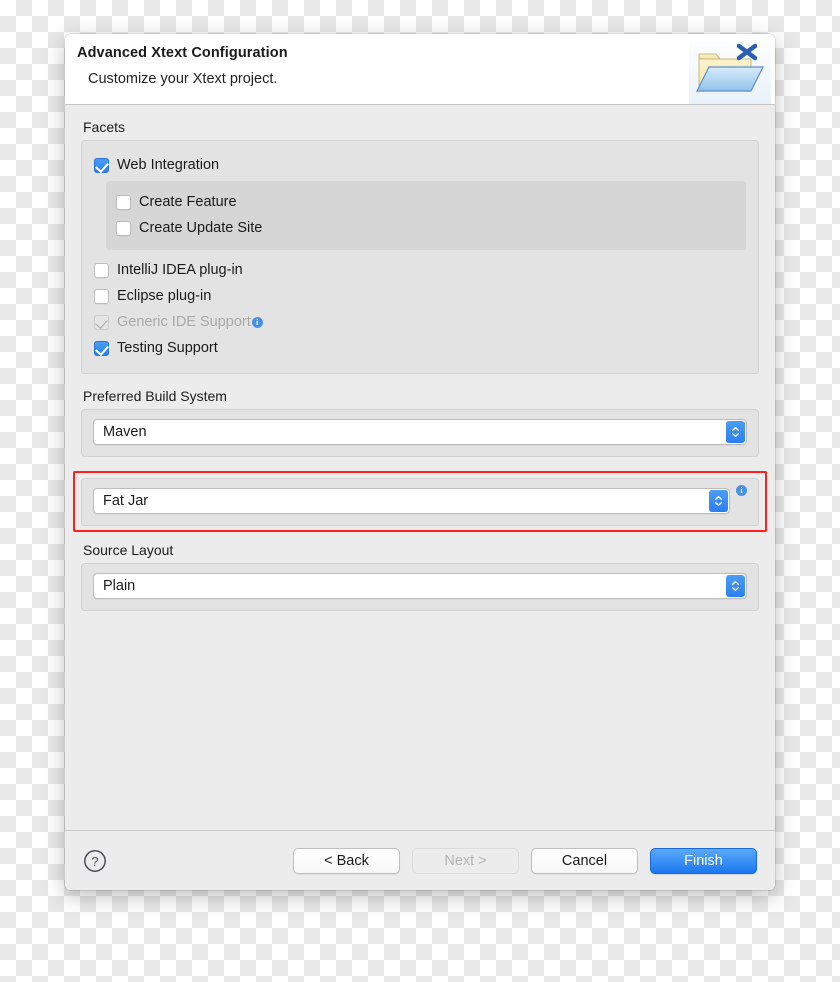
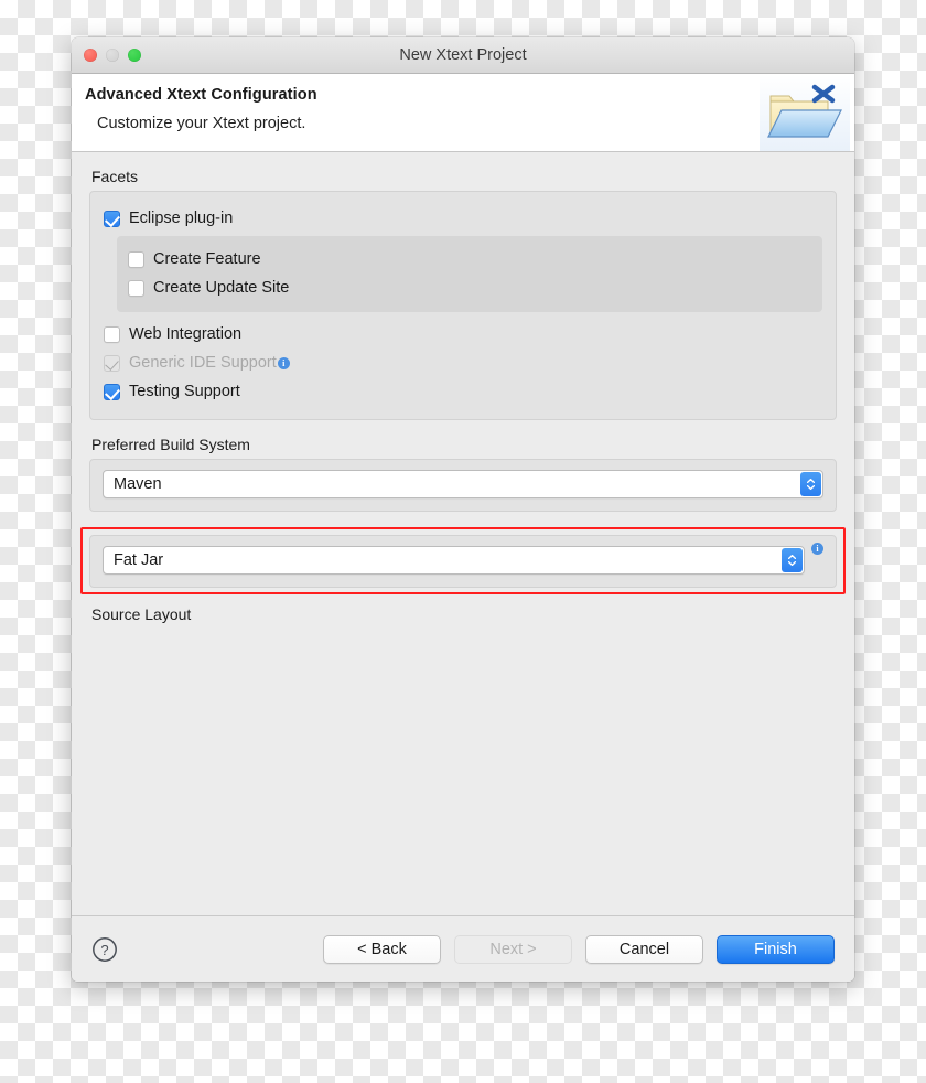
+ New Xtext Project
  Advanced Xtext Configuration
  Customize your Xtext project.
  Facets
- Web Integration
+ Eclipse plug-in
  Create Feature
  Create Update Site
- IntelliJ IDEA plug-in
- Eclipse plug-in
+ Web Integration
  Generic IDE Support
  i
  Testing Support
  Preferred Build System
  Maven
  Fat Jar
  i
  Source Layout
- Plain
  ?
  < Back
  Next >
  Cancel
  Finish
